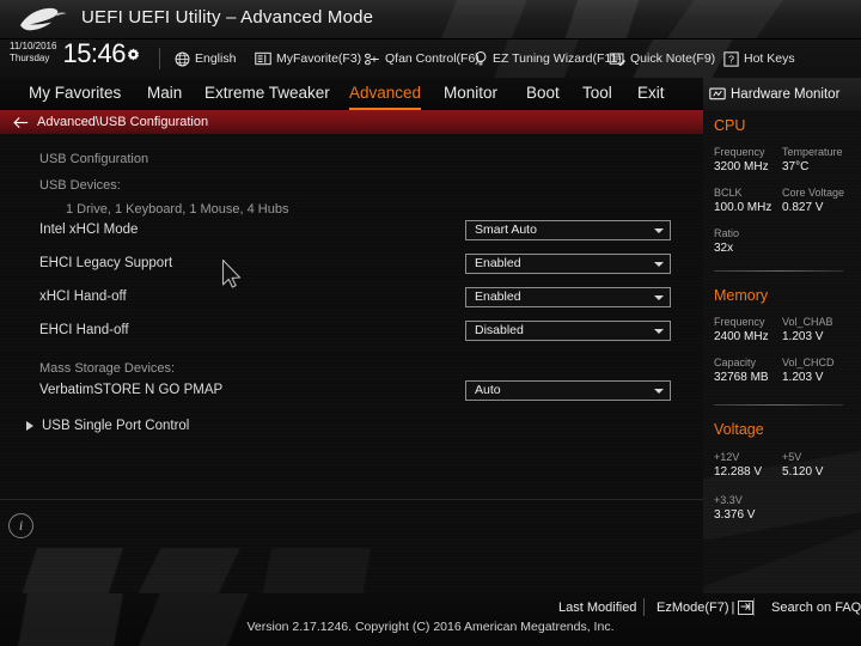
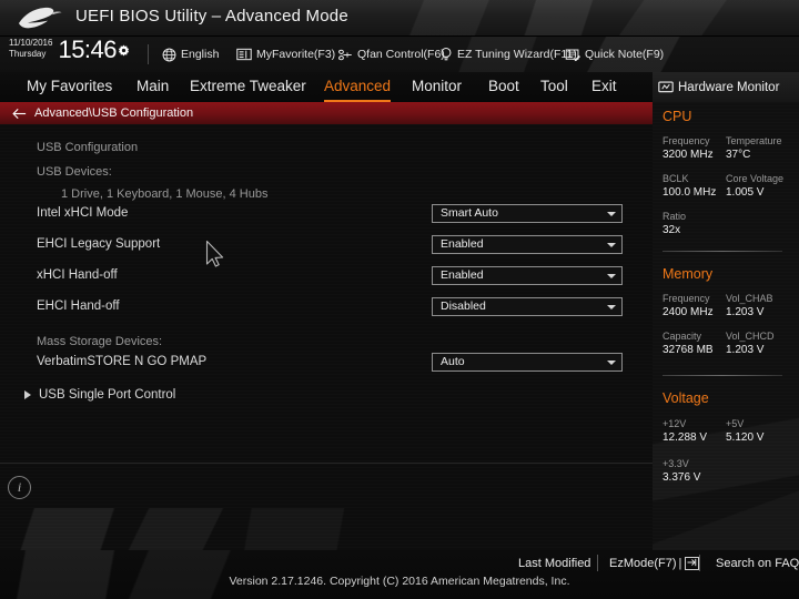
- UEFI UEFI Utility – Advanced Mode
+ UEFI BIOS Utility – Advanced Mode
  11/10/2016
  Thursday
  15:46
  English
  MyFavorite(F3)
  Qfan Control(F6)
  EZ Tuning Wizard(F1
  Quick Note(F9)
- ?
- Hot Keys
  My Favorites
  Main
  Extreme Tweaker
  Advanced
  Monitor
  Boot
  Tool
  Exit
  Hardware Monitor
  Advanced\USB Configuration
  USB Configuration
  USB Devices:
  1 Drive, 1 Keyboard, 1 Mouse, 4 Hubs
  Intel xHCI Mode
  Smart Auto
  EHCI Legacy Support
  Enabled
  xHCI Hand-off
  Enabled
  EHCI Hand-off
  Disabled
  Mass Storage Devices:
  VerbatimSTORE N GO PMAP
  Auto
  USB Single Port Control
  i
  CPU
  Frequency
  3200 MHz
  Temperature
  37°C
  BCLK
  100.0 MHz
  Core Voltage
- 0.827 V
+ 1.005 V
  Ratio
  32x
  Memory
  Frequency
  2400 MHz
  Vol_CHAB
  1.203 V
  Capacity
  32768 MB
  Vol_CHCD
  1.203 V
  Voltage
  +12V
  12.288 V
  +5V
  5.120 V
  +3.3V
  3.376 V
  Last Modified
  EzMode(F7)
  |
  Search on FAQ
  Version 2.17.1246. Copyright (C) 2016 American Megatrends, Inc.
